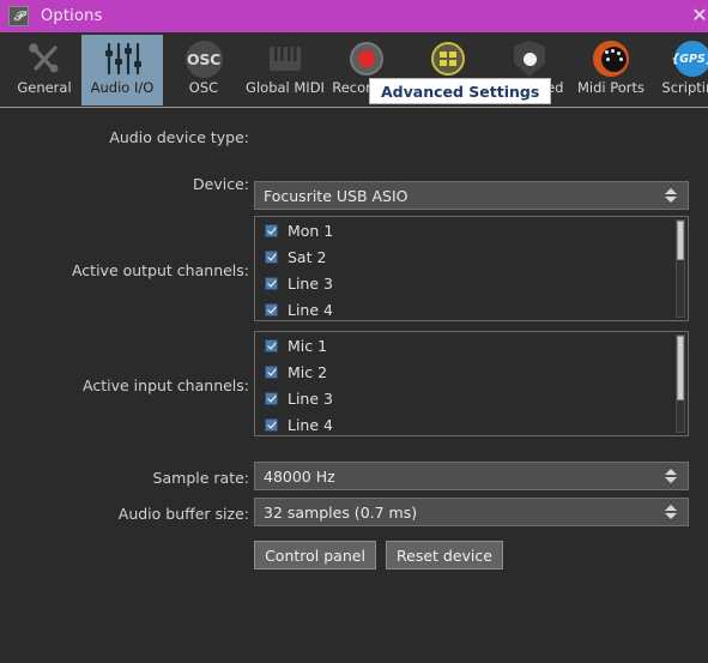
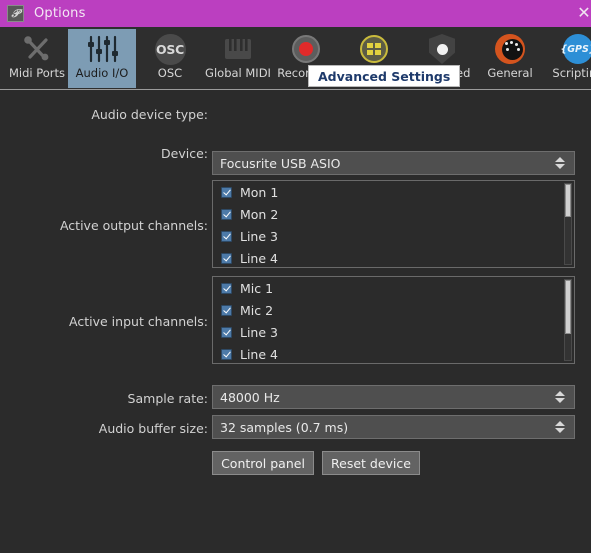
  𝒫
  Options
  ✕
- General
+ Midi Ports
  Audio I/O
  OSC
  OSC
  Global MIDI
- Midi Ports
+ General
  {GPS
  Scripti
  Advanced Settings
  Audio device type:
  Device:
  Focusrite USB ASIO
  Active output channels:
  Mon 1
- Sat 2
+ Mon 2
  Line 3
  Line 4
  Active input channels:
  Mic 1
  Mic 2
  Line 3
  Line 4
  Sample rate:
  48000 Hz
  Audio buffer size:
  32 samples (0.7 ms)
  Control panel
  Reset device
